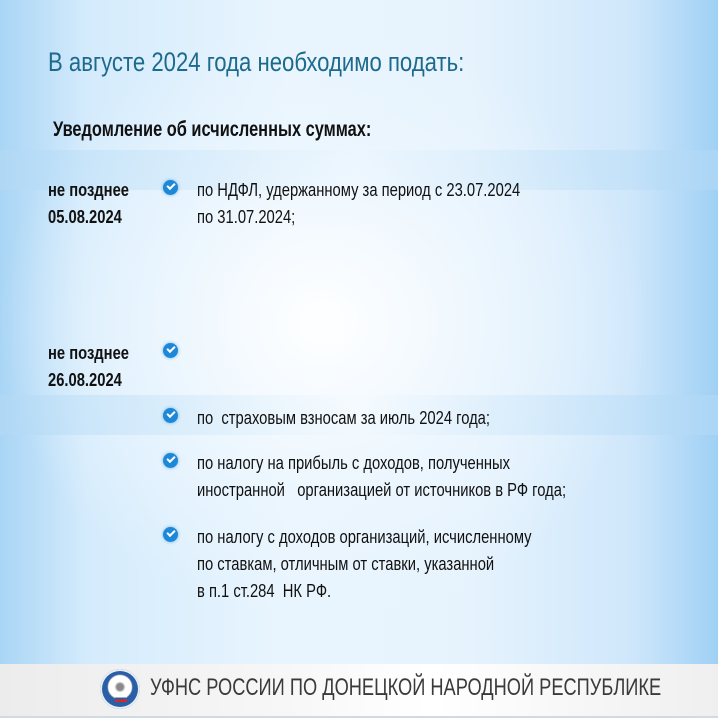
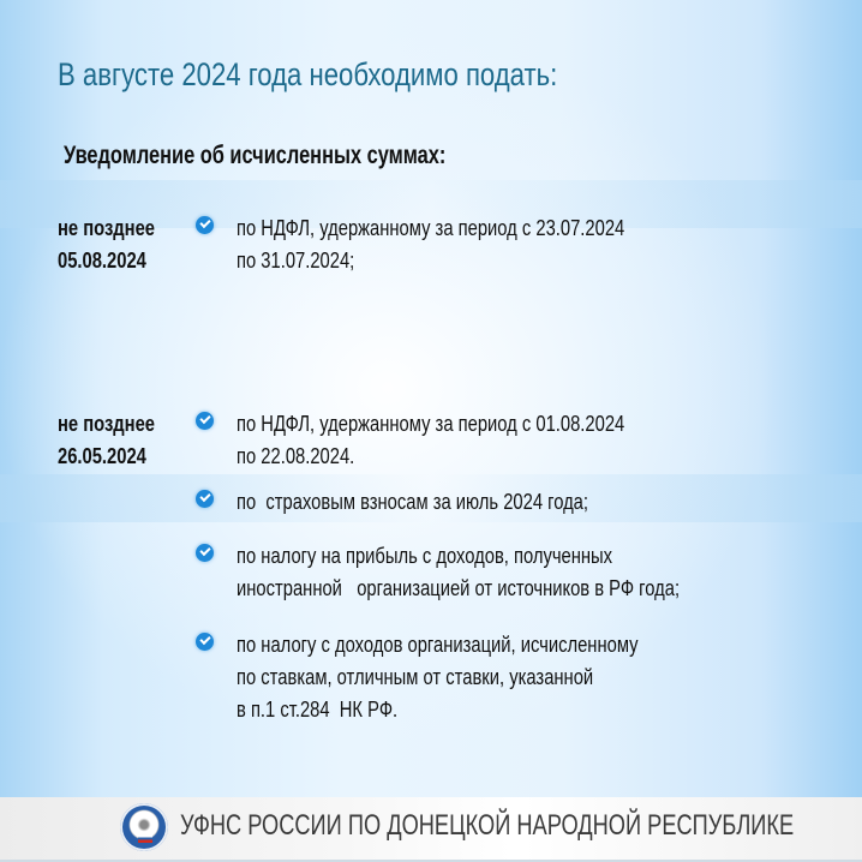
  В августе 2024 года необходимо подать:
  Уведомление об исчисленных суммах:
  не позднее
  05.08.2024
  по НДФЛ, удержанному за период с 23.07.2024
  по 31.07.2024;
  не позднее
- 26.08.2024
+ 26.05.2024
+ по НДФЛ, удержанному за период с 01.08.2024
+ по 22.08.2024.
  по страховым взносам за июль 2024 года;
  по налогу на прибыль с доходов, полученных
  иностранной организацией от источников в РФ года;
  по налогу с доходов организаций, исчисленному
  по ставкам, отличным от ставки, указанной
  в п.1 ст.284 НК РФ.
  УФНС РОССИИ ПО ДОНЕЦКОЙ НАРОДНОЙ РЕСПУБЛИКЕ
